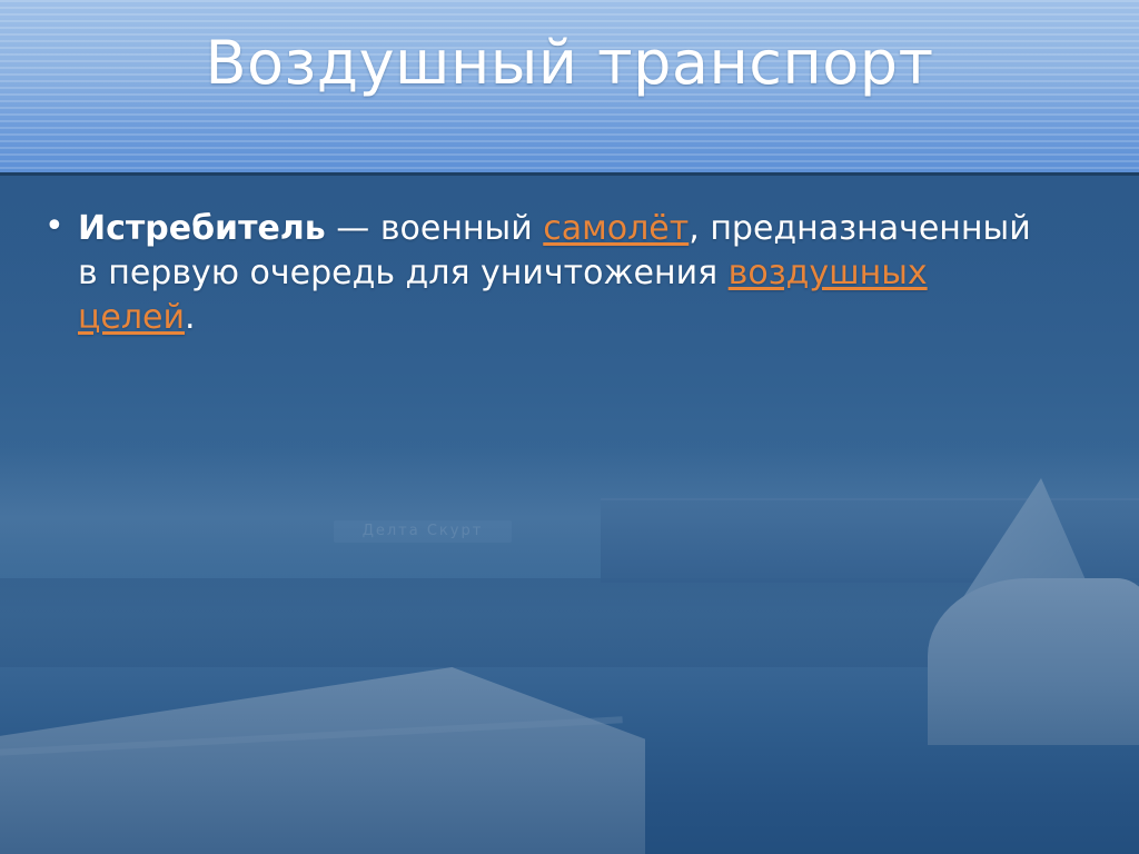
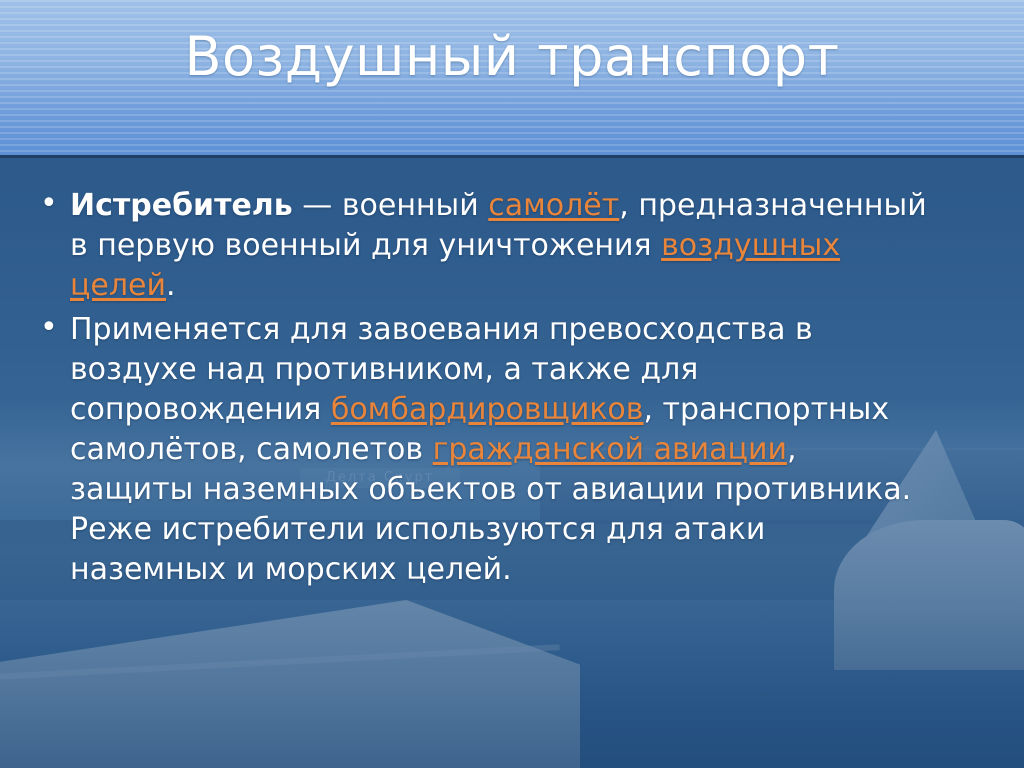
  Воздушный транспорт
- Истребитель — военный самолёт, предназначенный в первую очередь для уничтожения воздушных целей.
+ Истребитель — военный самолёт, предназначенный в первую военный для уничтожения воздушных целей.
+ Применяется для завоевания превосходства в воздухе над противником, а также для сопровождения бомбардировщиков, транспортных самолётов, самолетов гражданской авиации, защиты наземных объектов от авиации противника. Реже истребители используются для атаки наземных и морских целей.
